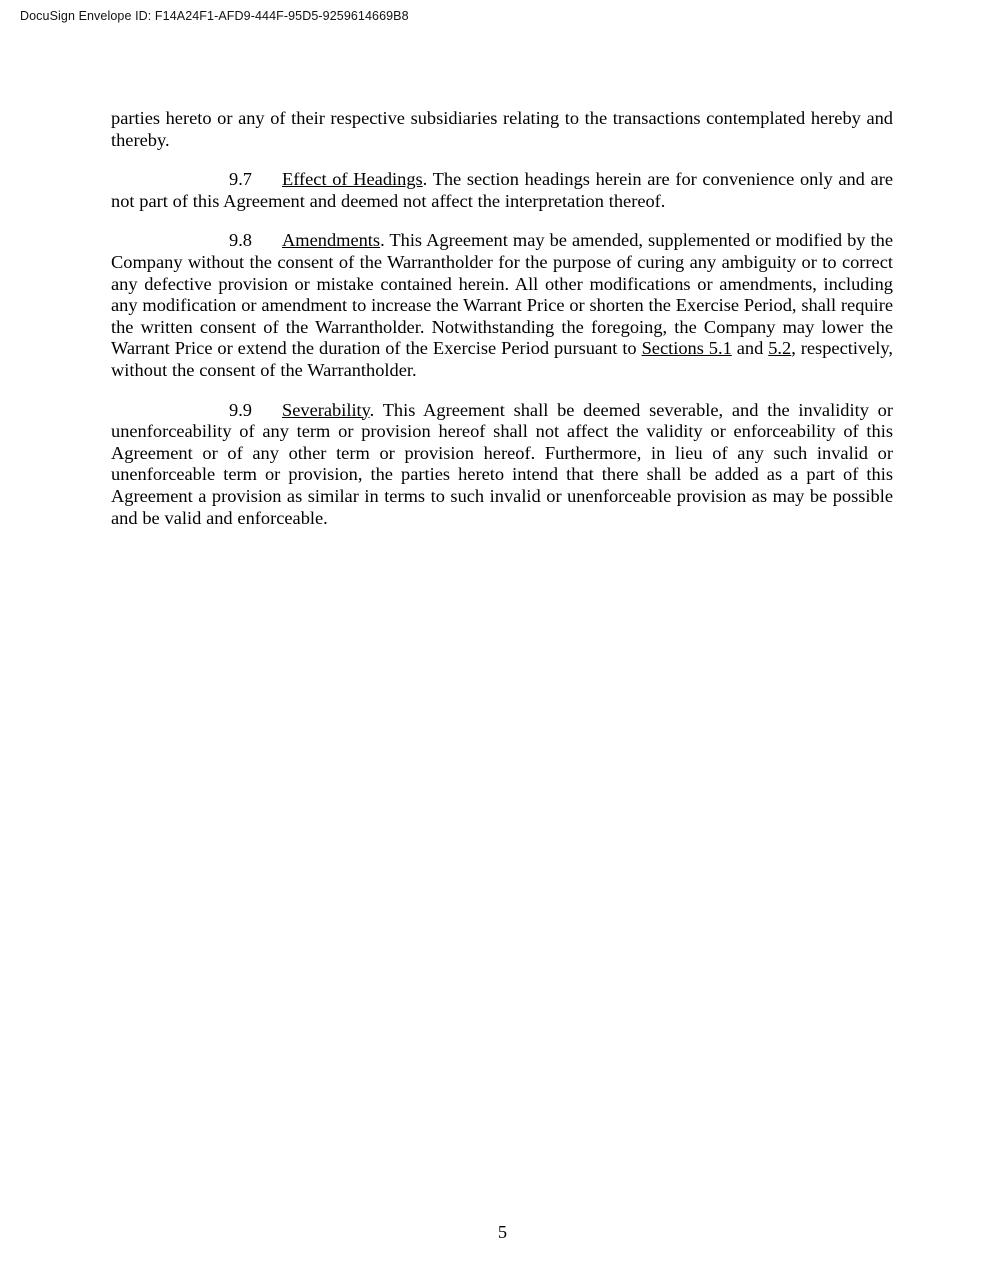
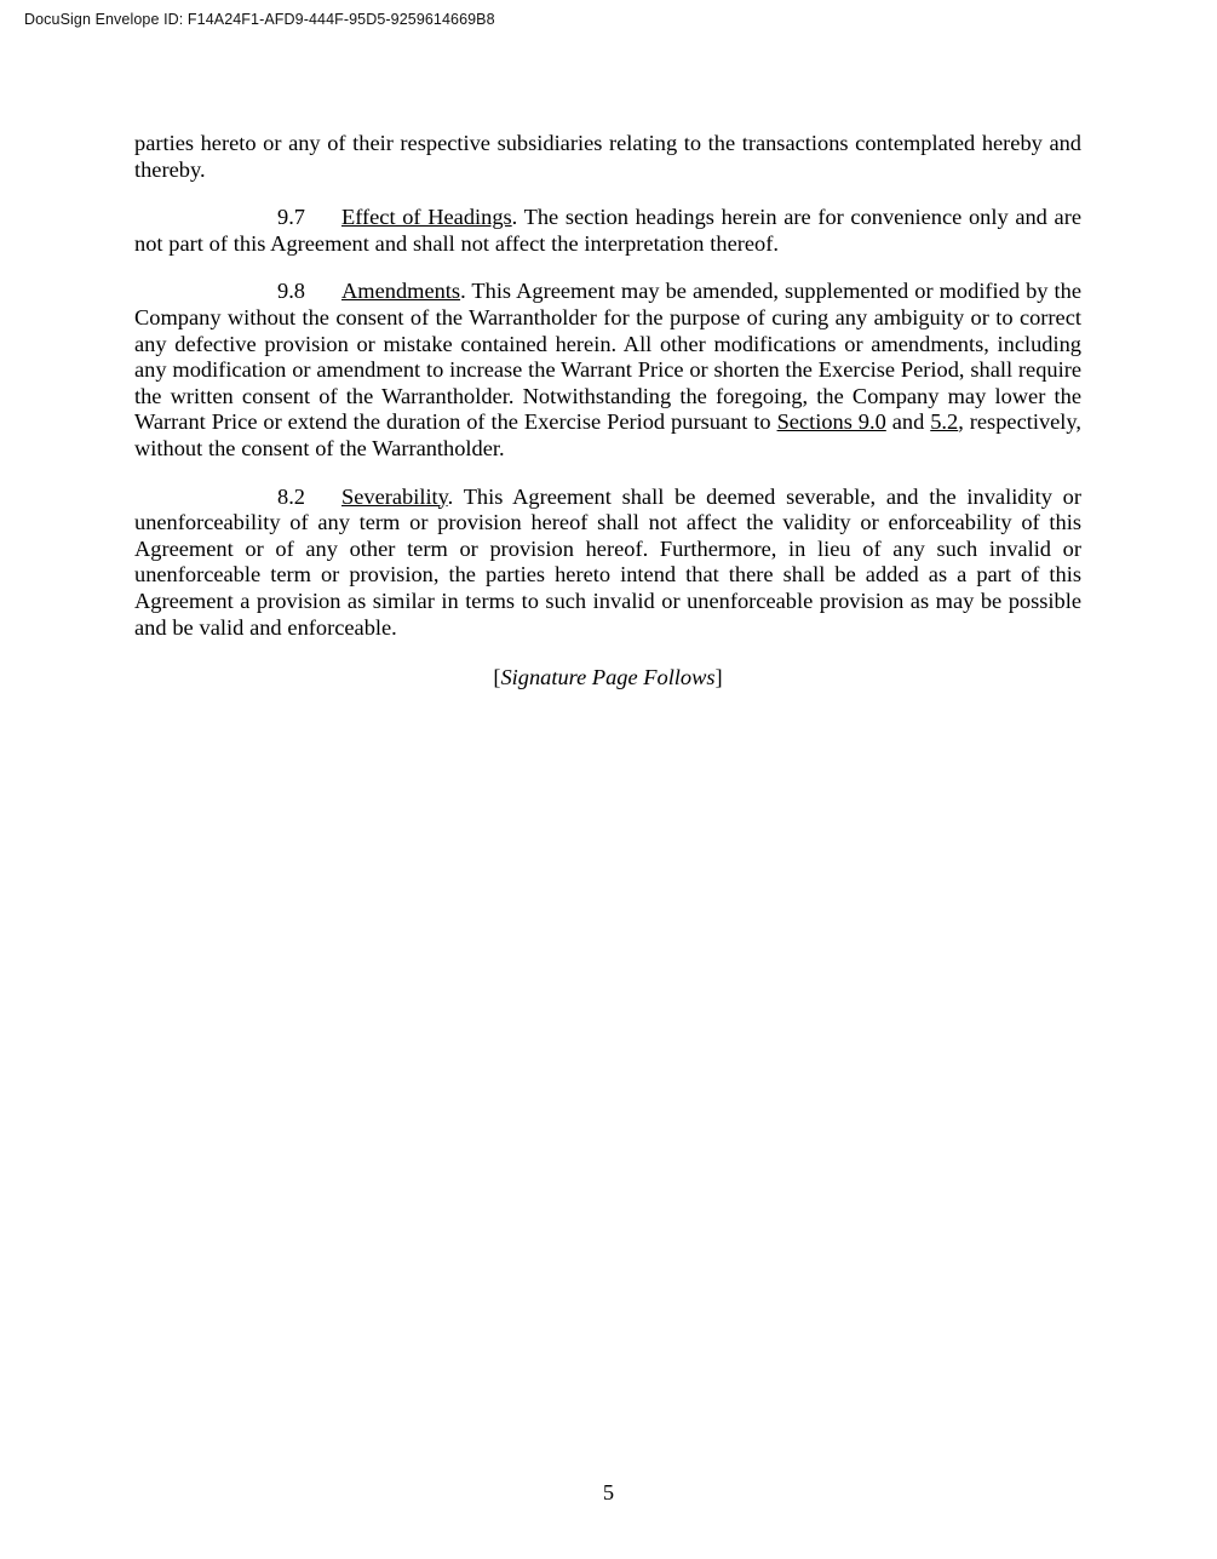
  DocuSign Envelope ID: F14A24F1-AFD9-444F-95D5-9259614669B8
  parties hereto or any of their respective subsidiaries relating to the transactions contemplated hereby and thereby.
- 9.7 Effect of Headings. The section headings herein are for convenience only and are not part of this Agreement and deemed not affect the interpretation thereof.
+ 9.7 Effect of Headings. The section headings herein are for convenience only and are not part of this Agreement and shall not affect the interpretation thereof.
- 9.8 Amendments. This Agreement may be amended, supplemented or modified by the Company without the consent of the Warrantholder for the purpose of curing any ambiguity or to correct any defective provision or mistake contained herein. All other modifications or amendments, including any modification or amendment to increase the Warrant Price or shorten the Exercise Period, shall require the written consent of the Warrantholder. Notwithstanding the foregoing, the Company may lower the Warrant Price or extend the duration of the Exercise Period pursuant to Sections 5.1 and 5.2, respectively, without the consent of the Warrantholder.
+ 9.8 Amendments. This Agreement may be amended, supplemented or modified by the Company without the consent of the Warrantholder for the purpose of curing any ambiguity or to correct any defective provision or mistake contained herein. All other modifications or amendments, including any modification or amendment to increase the Warrant Price or shorten the Exercise Period, shall require the written consent of the Warrantholder. Notwithstanding the foregoing, the Company may lower the Warrant Price or extend the duration of the Exercise Period pursuant to Sections 9.0 and 5.2, respectively, without the consent of the Warrantholder.
- 9.9 Severability. This Agreement shall be deemed severable, and the invalidity or unenforceability of any term or provision hereof shall not affect the validity or enforceability of this Agreement or of any other term or provision hereof. Furthermore, in lieu of any such invalid or unenforceable term or provision, the parties hereto intend that there shall be added as a part of this Agreement a provision as similar in terms to such invalid or unenforceable provision as may be possible and be valid and enforceable.
+ 8.2 Severability. This Agreement shall be deemed severable, and the invalidity or unenforceability of any term or provision hereof shall not affect the validity or enforceability of this Agreement or of any other term or provision hereof. Furthermore, in lieu of any such invalid or unenforceable term or provision, the parties hereto intend that there shall be added as a part of this Agreement a provision as similar in terms to such invalid or unenforceable provision as may be possible and be valid and enforceable.
+ [Signature Page Follows]
  5
